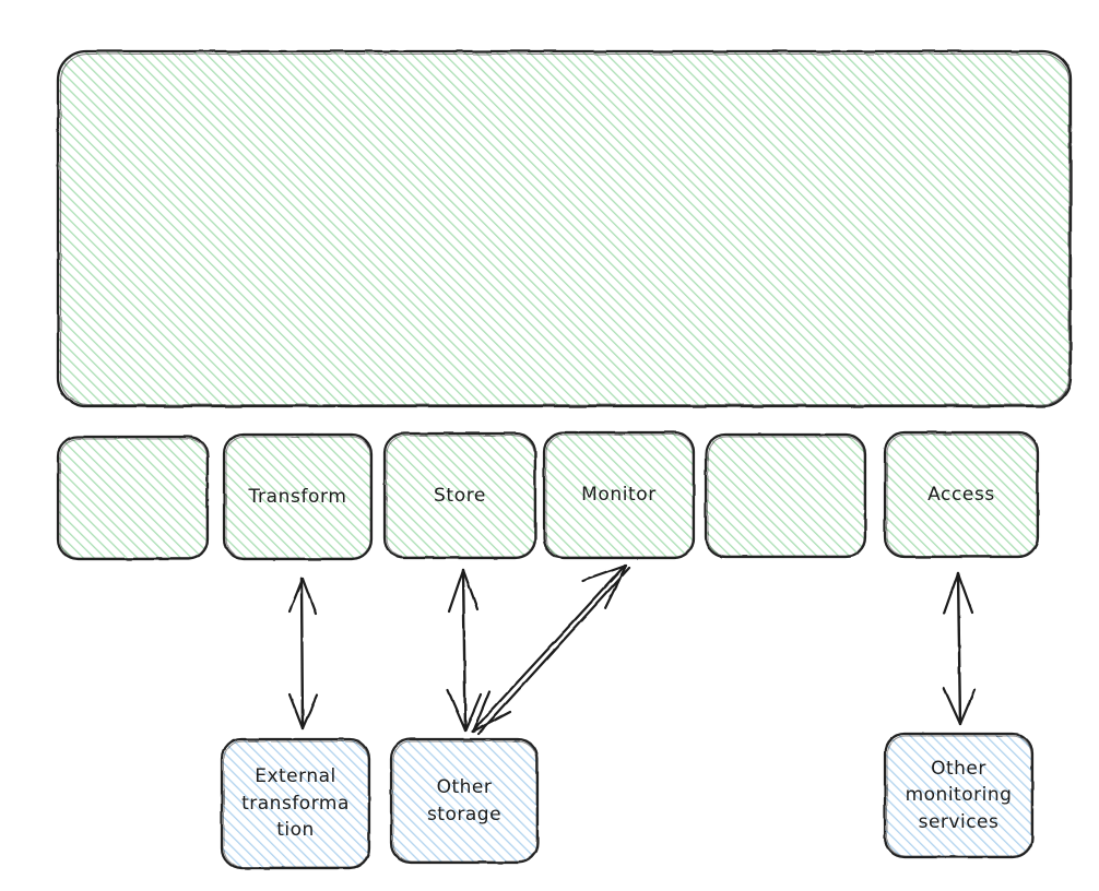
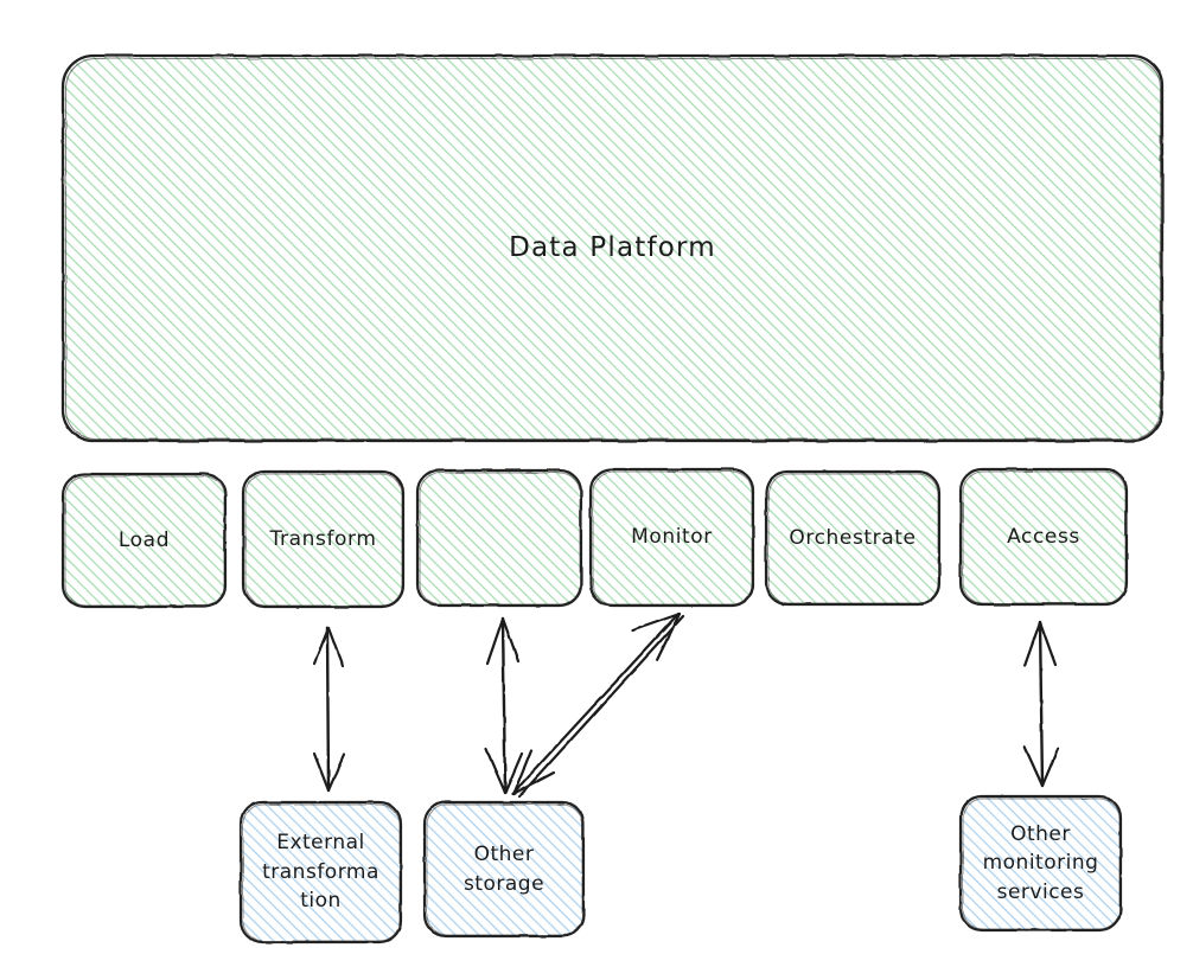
+ Data Platform
+ Load
  Transform
- Store
  Monitor
+ Orchestrate
  Access
  External
  transforma
  tion
  Other
  storage
  Other
  monitoring
  services
